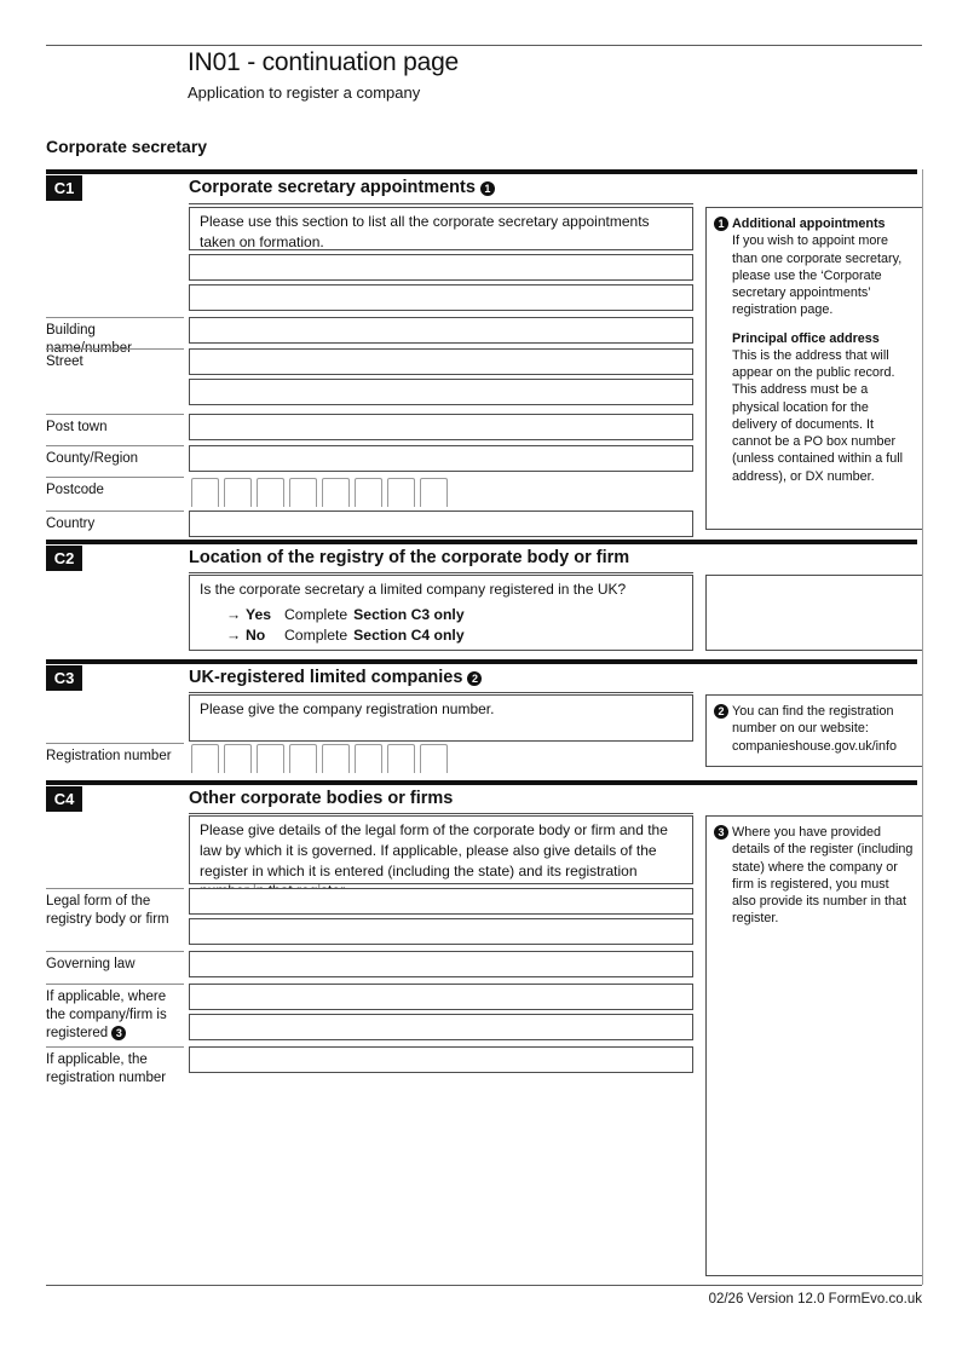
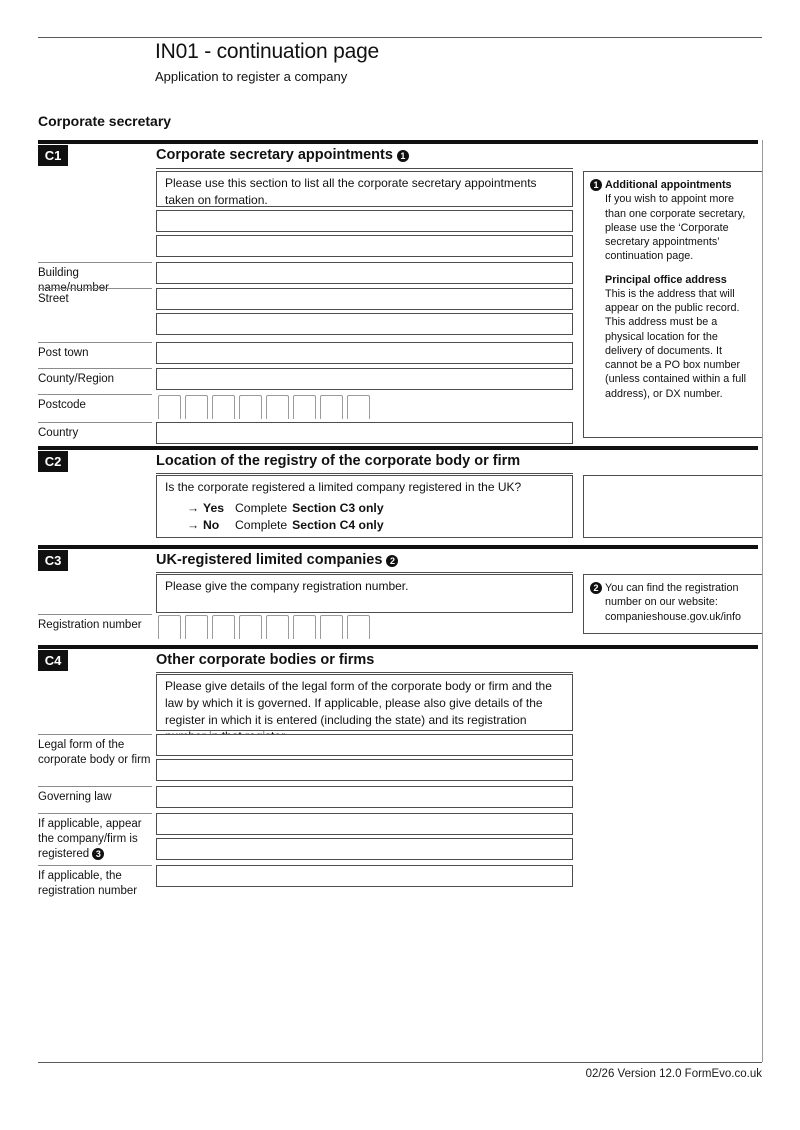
  IN01 - continuation page
  Application to register a company
  Corporate secretary
  C1
  Corporate secretary appointments 1
  Please use this section to list all the corporate secretary appointments taken on formation.
  Building name/number
  Street
  Post town
  County/Region
  Postcode
  Country
  1
  Additional appointments
- If you wish to appoint more than one corporate secretary, please use the ‘Corporate secretary appointments’ registration page.
+ If you wish to appoint more than one corporate secretary, please use the ‘Corporate secretary appointments’ continuation page.
  Principal office address
  This is the address that will appear on the public record. This address must be a physical location for the delivery of documents. It cannot be a PO box number (unless contained within a full address), or DX number.
  C2
  Location of the registry of the corporate body or firm
- Is the corporate secretary a limited company registered in the UK?
+ Is the corporate registered a limited company registered in the UK?
  →
  Yes
  Complete
  Section C3 only
  →
  No
  Complete
  Section C4 only
  C3
  UK-registered limited companies 2
  Please give the company registration number.
  Registration number
  2
  You can find the registration number on our website: companieshouse.gov.uk/info
  C4
  Other corporate bodies or firms
  Please give details of the legal form of the corporate body or firm and the law by which it is governed. If applicable, please also give details of the register in which it is entered (including the state) and its registration
- Legal form of the registry body or firm
+ Legal form of the corporate body or firm
  Governing law
- If applicable, where the company/firm is registered 3
+ If applicable, appear the company/firm is registered 3
  If applicable, the registration number
- 3
- Where you have provided details of the register (including state) where the company or firm is registered, you must also provide its number in that register.
  02/26 Version 12.0 FormEvo.co.uk
